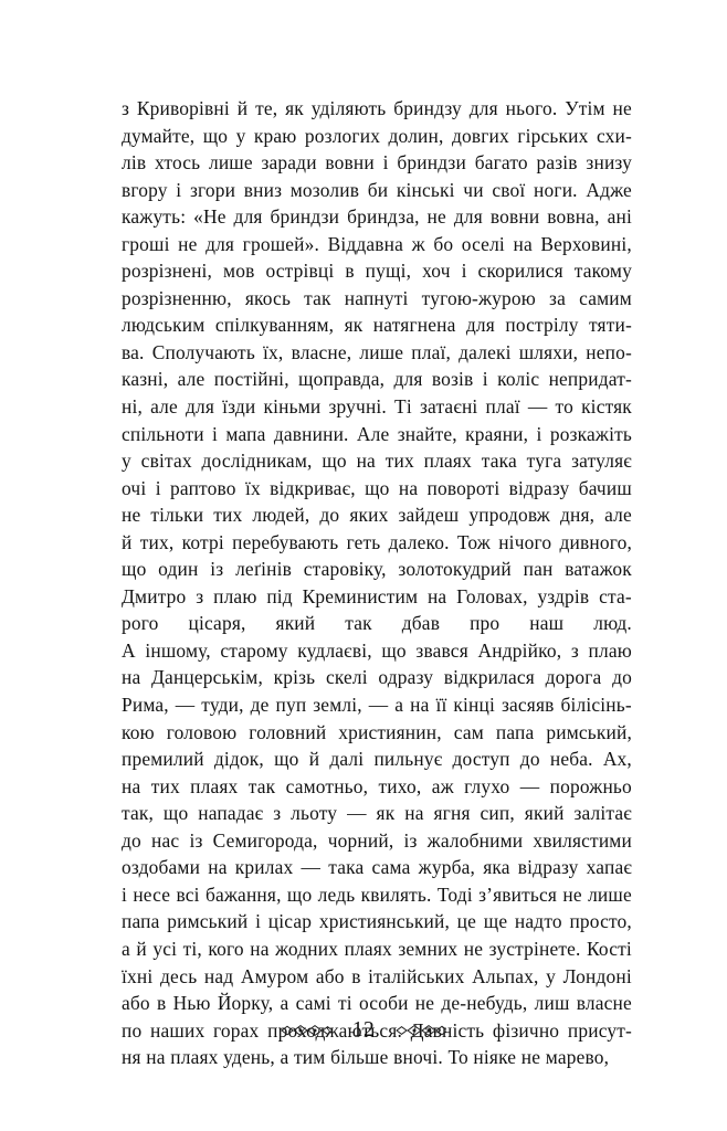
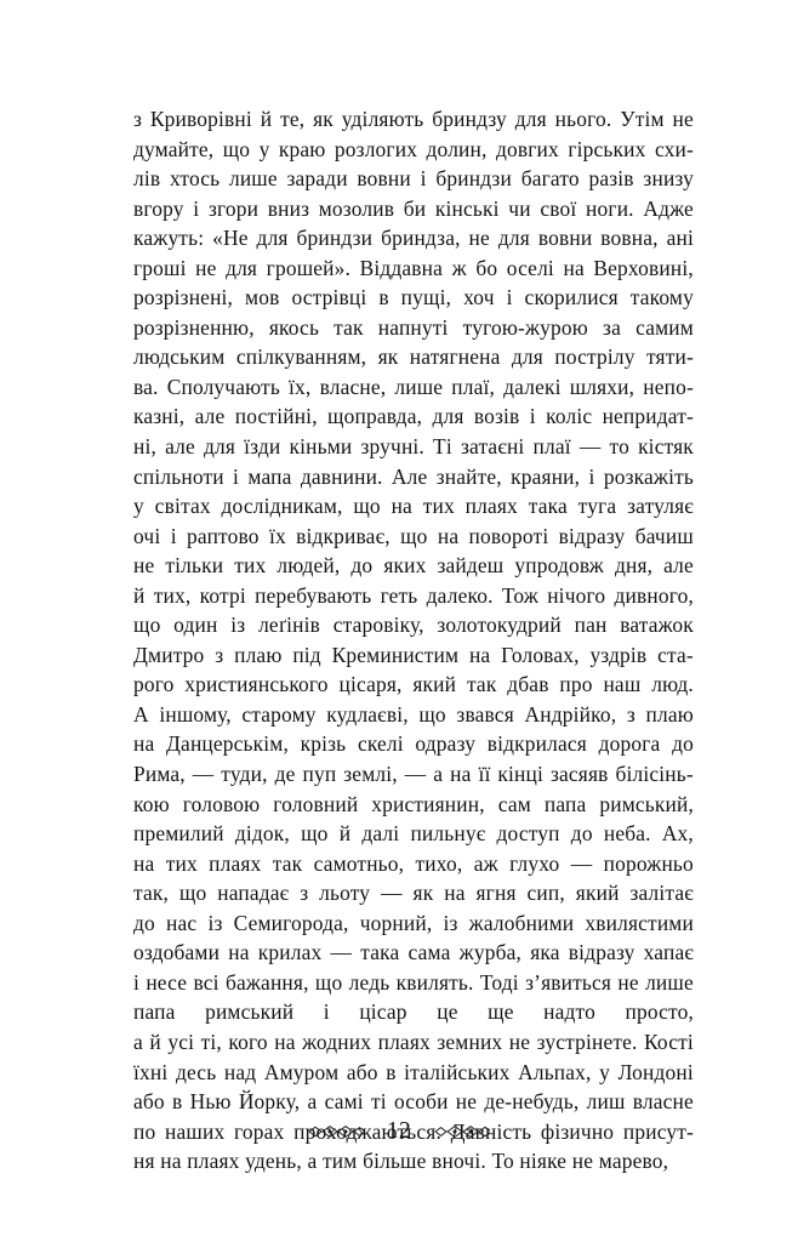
  з
  Криворівні
  й
  те,
  як
  уділяють
  бриндзу
  для
  нього.
  Утім
  не
  думайте,
  що
  у
  краю
  розлогих
  долин,
  довгих
  гірських
  схи-
  лів
  хтось
  лише
  заради
  вовни
  і
  бриндзи
  багато
  разів
  знизу
  вгору
  і
  згори
  вниз
  мозолив
  би
  кінські
  чи
  свої
  ноги.
  Адже
  кажуть:
  «Не
  для
  бриндзи
  бриндза,
  не
  для
  вовни
  вовна,
  ані
  гроші
  не
  для
  грошей».
  Віддавна
  ж
  бо
  оселі
  на
  Верховині,
  розрізнені,
  мов
  острівці
  в
  пущі,
  хоч
  і
  скорилися
  такому
  розрізненню,
  якось
  так
  напнуті
  тугою-журою
  за
  самим
  людським
  спілкуванням,
  як
  натягнена
  для
  пострілу
  тяти-
  ва.
  Сполучають
  їх,
  власне,
  лише
  плаї,
  далекі
  шляхи,
  непо-
  казні,
  але
  постійні,
  щоправда,
  для
  возів
  і
  коліс
  непридат-
  ні,
  але
  для
  їзди
  кіньми
  зручні.
  Ті
  затаєні
  плаї
  —
  то
  кістяк
  спільноти
  і
  мапа
  давнини.
  Але
  знайте,
  краяни,
  і
  розкажіть
  у
  світах
  дослідникам,
  що
  на
  тих
  плаях
  така
  туга
  затуляє
  очі
  і
  раптово
  їх
  відкриває,
  що
  на
  повороті
  відразу
  бачиш
  не
  тільки
  тих
  людей,
  до
  яких
  зайдеш
  упродовж
  дня,
  але
  й
  тих,
  котрі
  перебувають
  геть
  далеко.
  Тож
  нічого
  дивного,
  що
  один
  із
  леґінів
  старовіку,
  золотокудрий
  пан
  ватажок
  Дмитро
  з
  плаю
  під
  Креминистим
  на
  Головах,
  уздрів
  ста-
  рого
+ християнського
  цісаря,
  який
  так
  дбав
  про
  наш
  люд.
  А
  іншому,
  старому
  кудлаєві,
  що
  звався
  Андрійко,
  з
  плаю
  на
  Данцерськім,
  крізь
  скелі
  одразу
  відкрилася
  дорога
  до
  Рима,
  —
  туди,
  де
  пуп
  землі,
  —
  а
  на
  її
  кінці
  засяяв
  білісінь-
  кою
  головою
  головний
  християнин,
  сам
  папа
  римський,
  премилий
  дідок,
  що
  й
  далі
  пильнує
  доступ
  до
  неба.
  Ах,
  на
  тих
  плаях
  так
  самотньо,
  тихо,
  аж
  глухо
  —
  порожньо
  так,
  що
  нападає
  з
  льоту
  —
  як
  на
  ягня
  сип,
  який
  залітає
  до
  нас
  із
  Семигорода,
  чорний,
  із
  жалобними
  хвилястими
  оздобами
  на
  крилах
  —
  така
  сама
  журба,
  яка
  відразу
  хапає
  і
  несе
  всі
  бажання,
  що
  ледь
  квилять.
  Тоді
  з’явиться
  не
  лише
  папа
  римський
  і
  цісар
- християнський,
  це
  ще
  надто
  просто,
  а
  й
  усі
  ті,
  кого
  на
  жодних
  плаях
  земних
  не
  зустрінете.
  Кості
  їхні
  десь
  над
  Амуром
  або
  в
  італійських
  Альпах,
  у
  Лондоні
  або
  в
  Нью
  Йорку,
  а
  самі
  ті
  особи
  не
  де-небудь,
  лиш
  власне
  по
  наших
  горах
  пожаються.
  Дність
  фізично
  присут-
  ня на плаях удень, а тим більше вночі. То ніяке не марево,
  12
